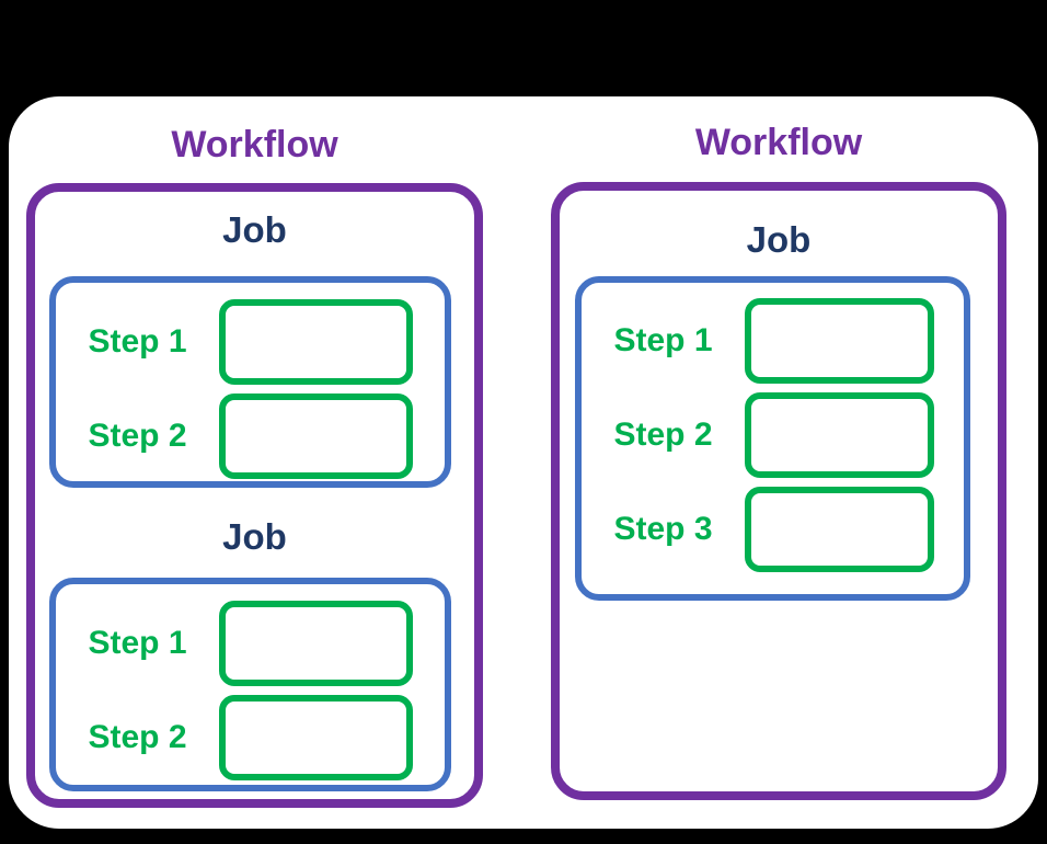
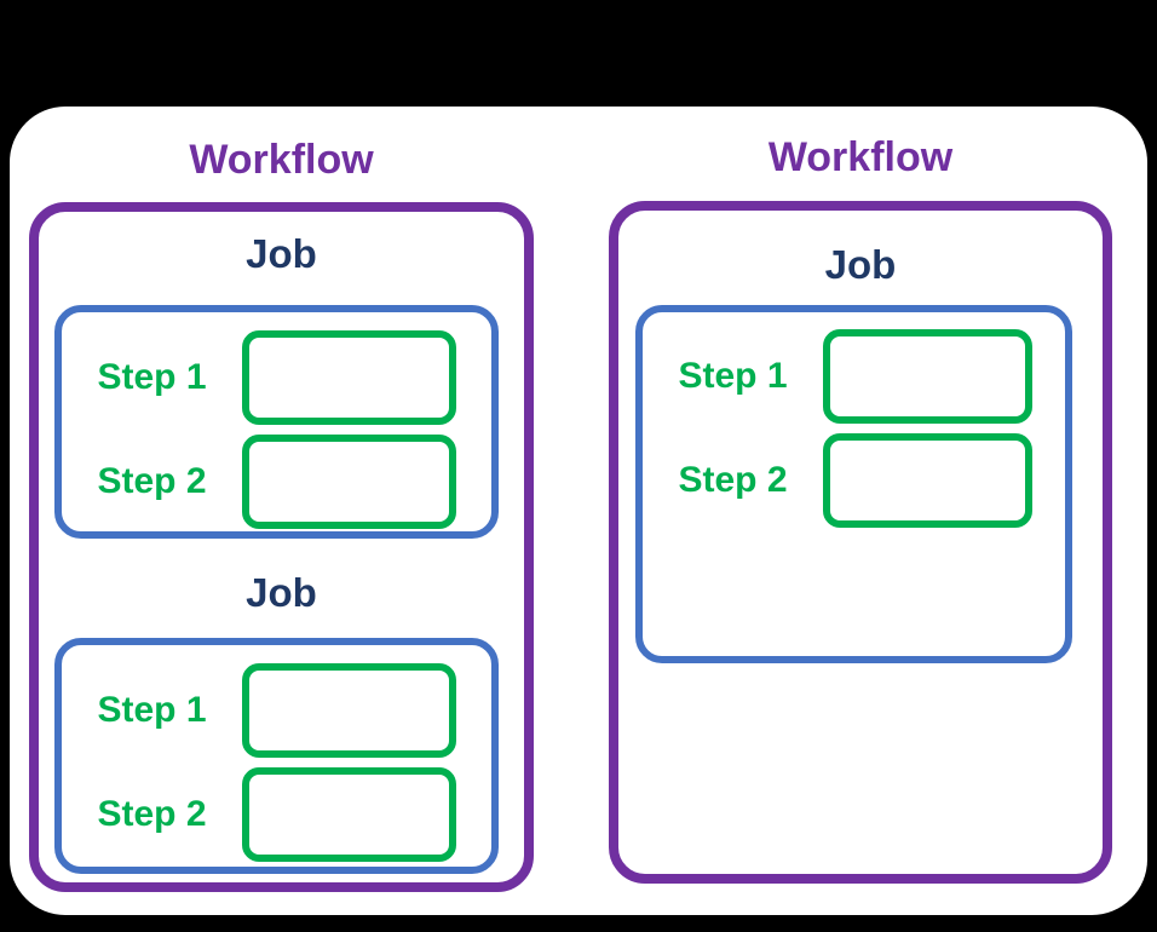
  Workflow
  Job
  Step 1
  Step 2
  Job
  Step 1
  Step 2
  Workflow
  Job
  Step 1
  Step 2
- Step 3
